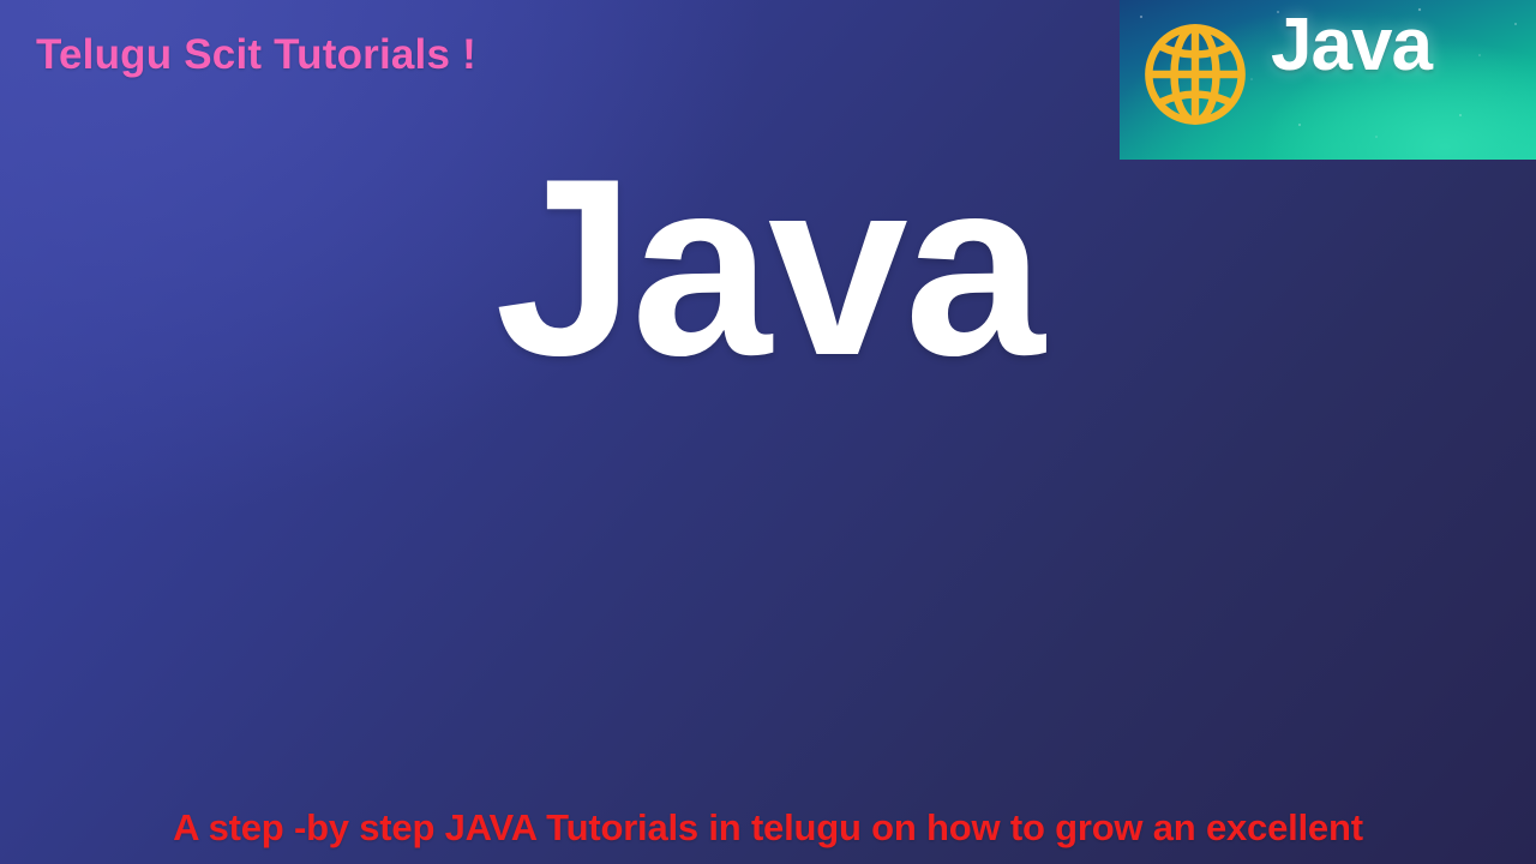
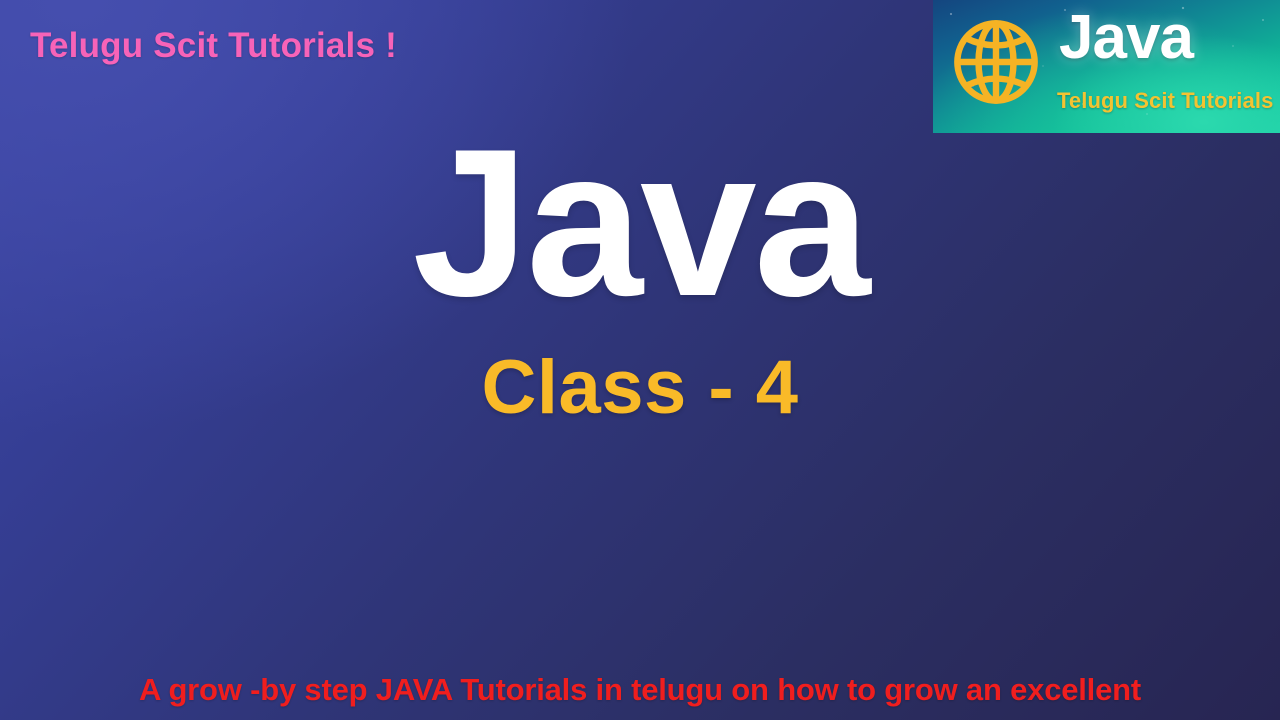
  Telugu Scit Tutorials !
  Java
+ Telugu Scit Tutorials
  Java
+ Class - 4
- A step -by step JAVA Tutorials in telugu on how to grow an excellent
+ A grow -by step JAVA Tutorials in telugu on how to grow an excellent
